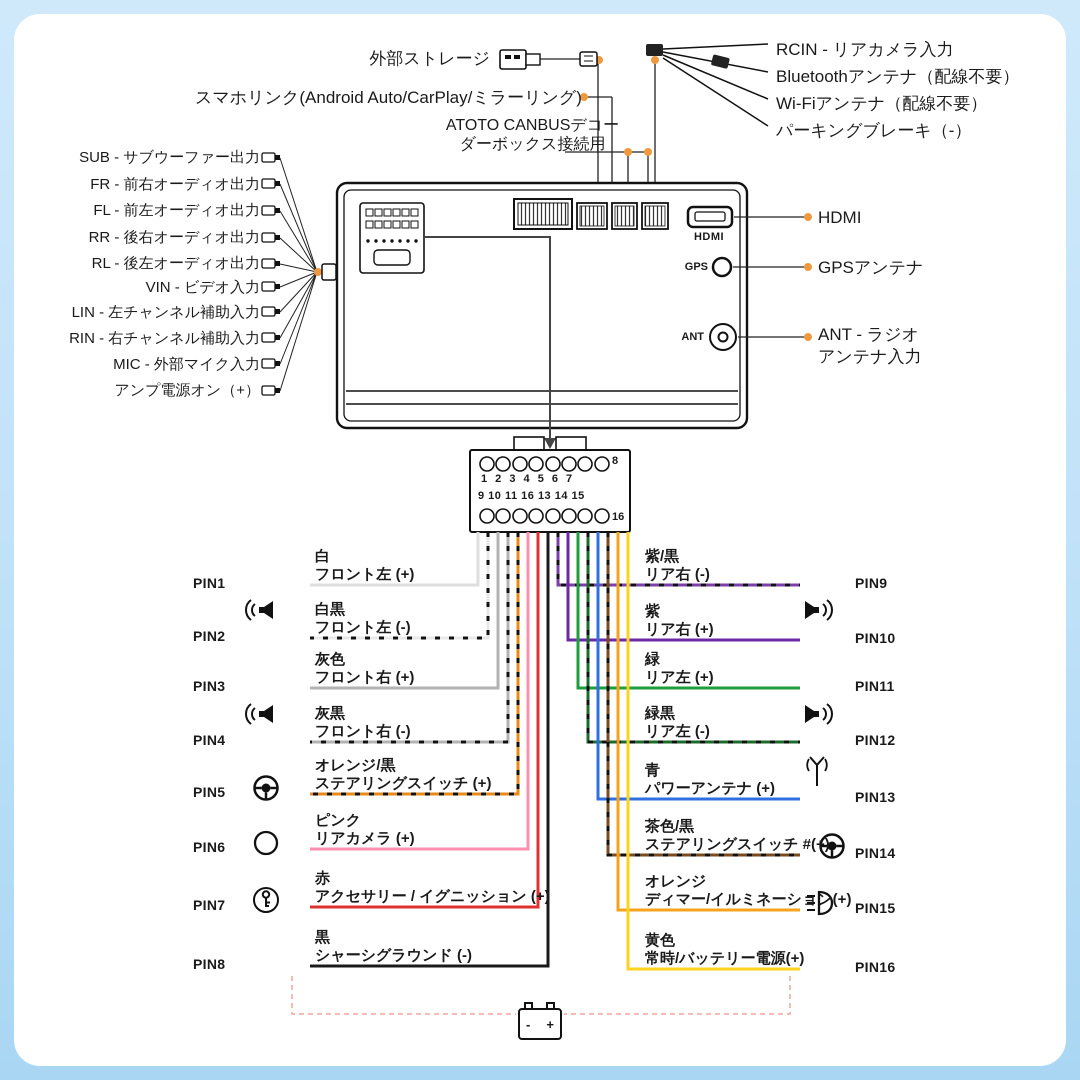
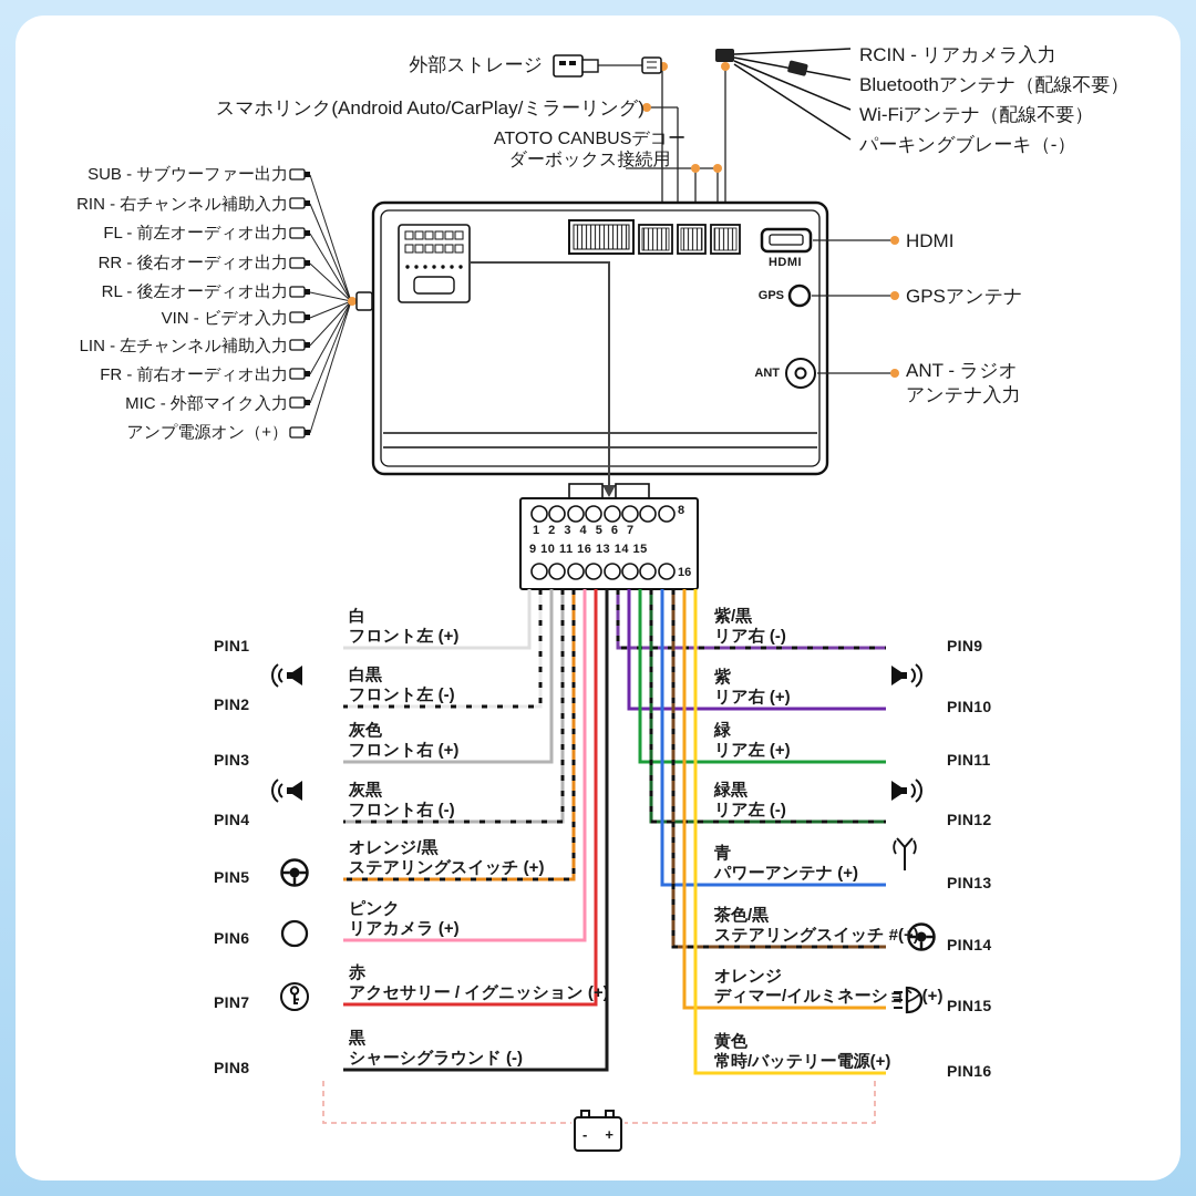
  外部ストレージ
  スマホリンク(Android Auto/CarPlay/ミラーリング)
  ATOTO CANBUSデコー
  ダーボックス接続用
  RCIN - リアカメラ入力
  Bluetoothアンテナ（配線不要）
  Wi-Fiアンテナ（配線不要）
  パーキングブレーキ（-）
  SUB - サブウーファー出力
- FR - 前右オーディオ出力
+ RIN - 右チャンネル補助入力
  FL - 前左オーディオ出力
  RR - 後右オーディオ出力
  RL - 後左オーディオ出力
  VIN - ビデオ入力
  LIN - 左チャンネル補助入力
- RIN - 右チャンネル補助入力
+ FR - 前右オーディオ出力
  MIC - 外部マイク入力
  アンプ電源オン（+）
  HDMI
  GPS
  ANT
  HDMI
  GPSアンテナ
  ANT - ラジオ
  アンテナ入力
  1 2 3 4 5 6 7
  8
  9 10 11 16 13 14 15
  16
  PIN1
  白
  フロント左 (+)
  PIN2
  白黒
  フロント左 (-)
  PIN3
  灰色
  フロント右 (+)
  PIN4
  灰黒
  フロント右 (-)
  PIN5
  オレンジ/黒
  ステアリングスイッチ (+)
  PIN6
  ピンク
  リアカメラ (+)
  PIN7
  赤
  アクセサリー / イグニッション (+)
  PIN8
  黒
  シャーシグラウンド (-)
  PIN9
  紫/黒
  リア右 (-)
  PIN10
  紫
  リア右 (+)
  PIN11
  緑
  リア左 (+)
  PIN12
  緑黒
  リア左 (-)
  PIN13
  青
  パワーアンテナ (+)
  PIN14
  茶色/黒
  ステアリングスイッチ #(+)
  PIN15
  オレンジ
  ディマー/イルミネーション(+)
  PIN16
  黄色
  常時/バッテリー電源(+)
  -
  +
